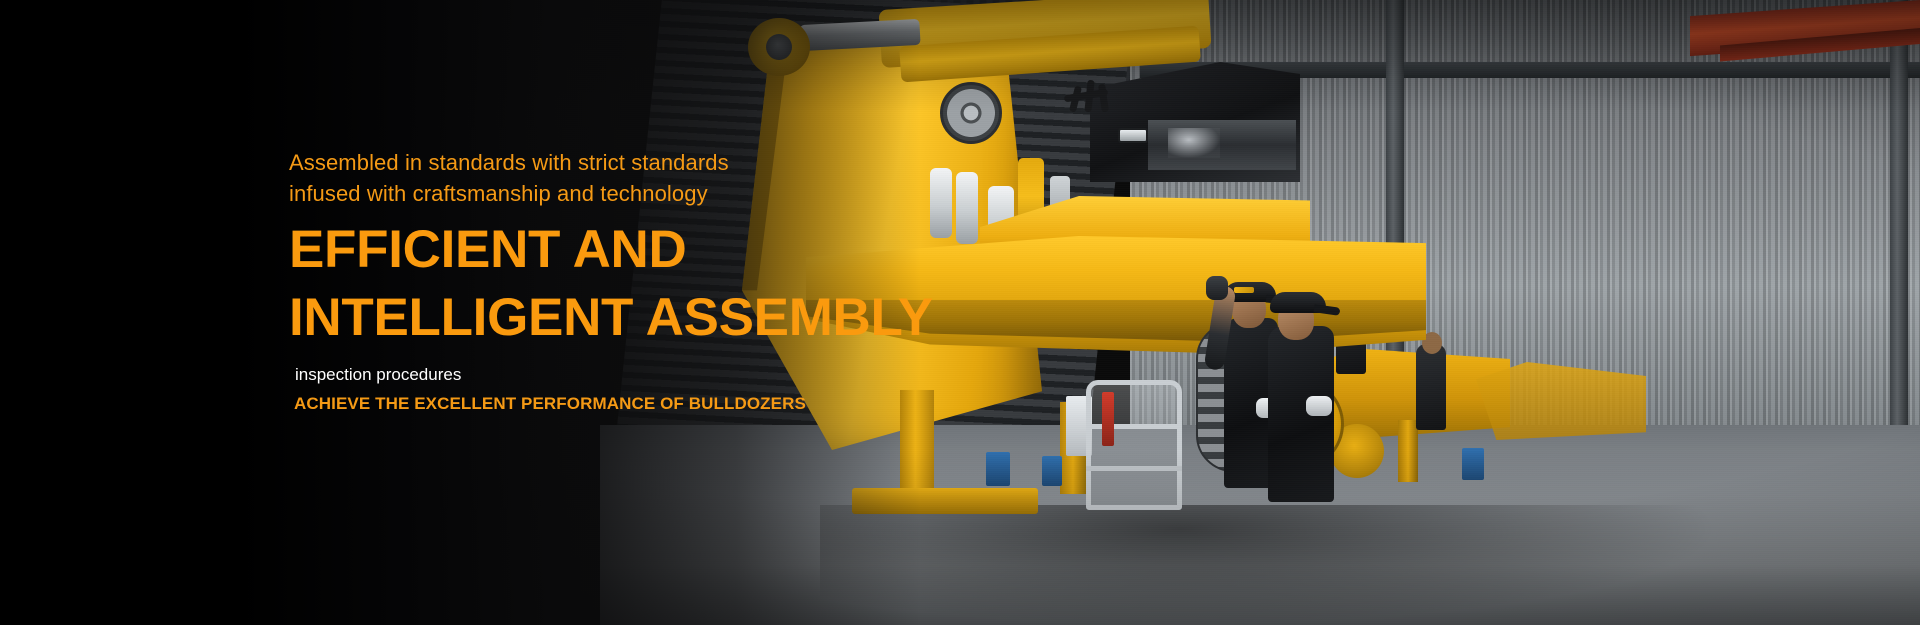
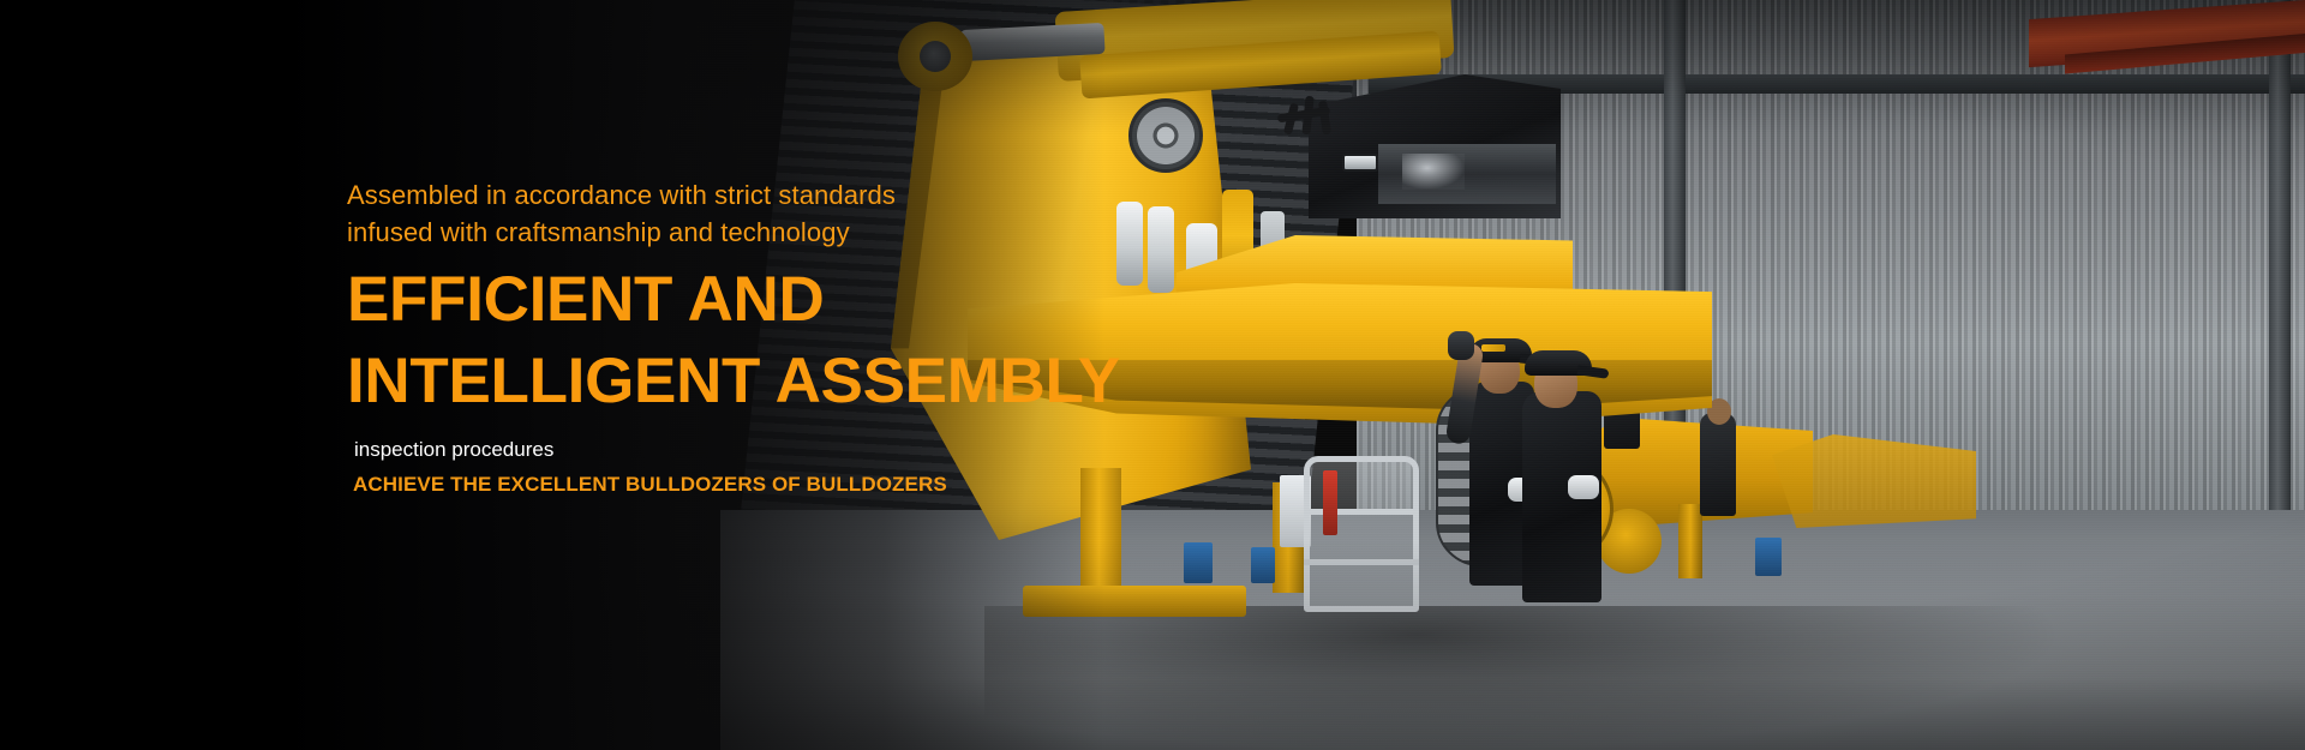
- Assembled in standards with strict standards
+ Assembled in accordance with strict standards
  infused with craftsmanship and technology
  EFFICIENT AND
  INTELLIGENT ASSEMBLY
  inspection procedures
- ACHIEVE THE EXCELLENT PERFORMANCE OF BULLDOZERS
+ ACHIEVE THE EXCELLENT BULLDOZERS OF BULLDOZERS
